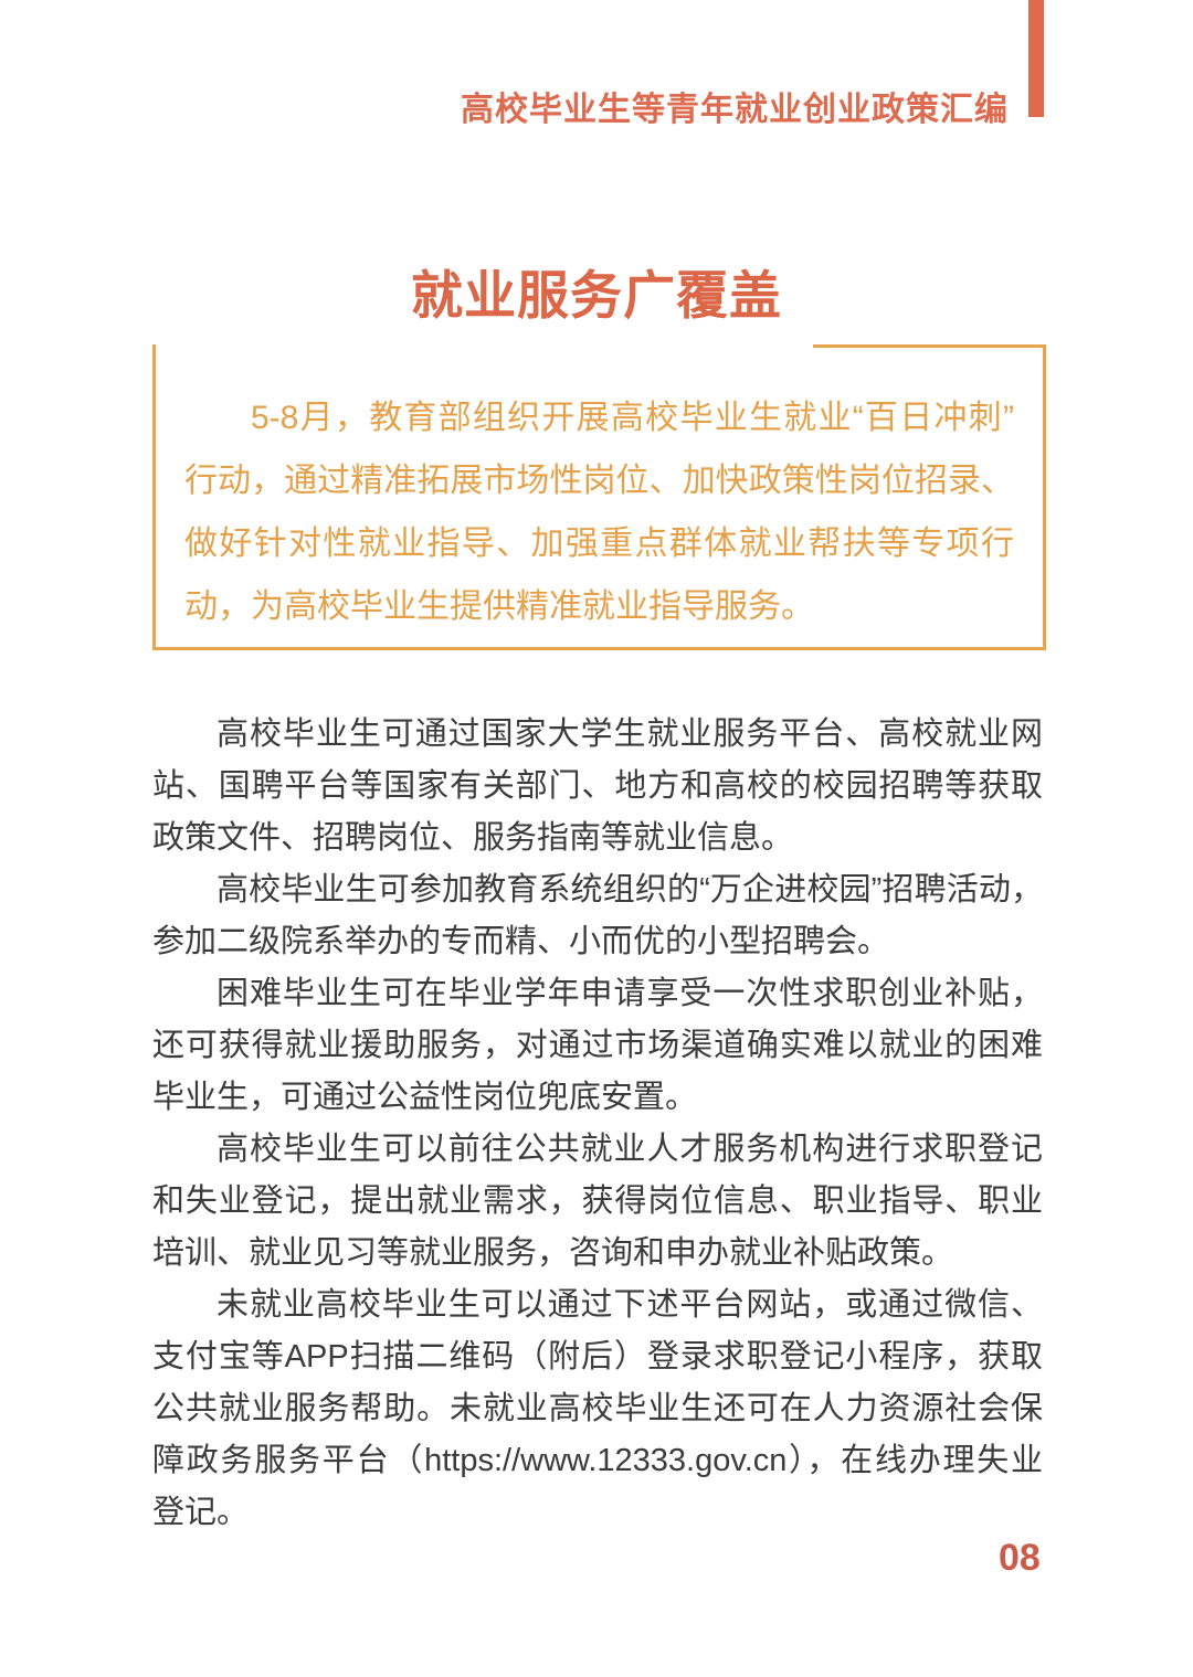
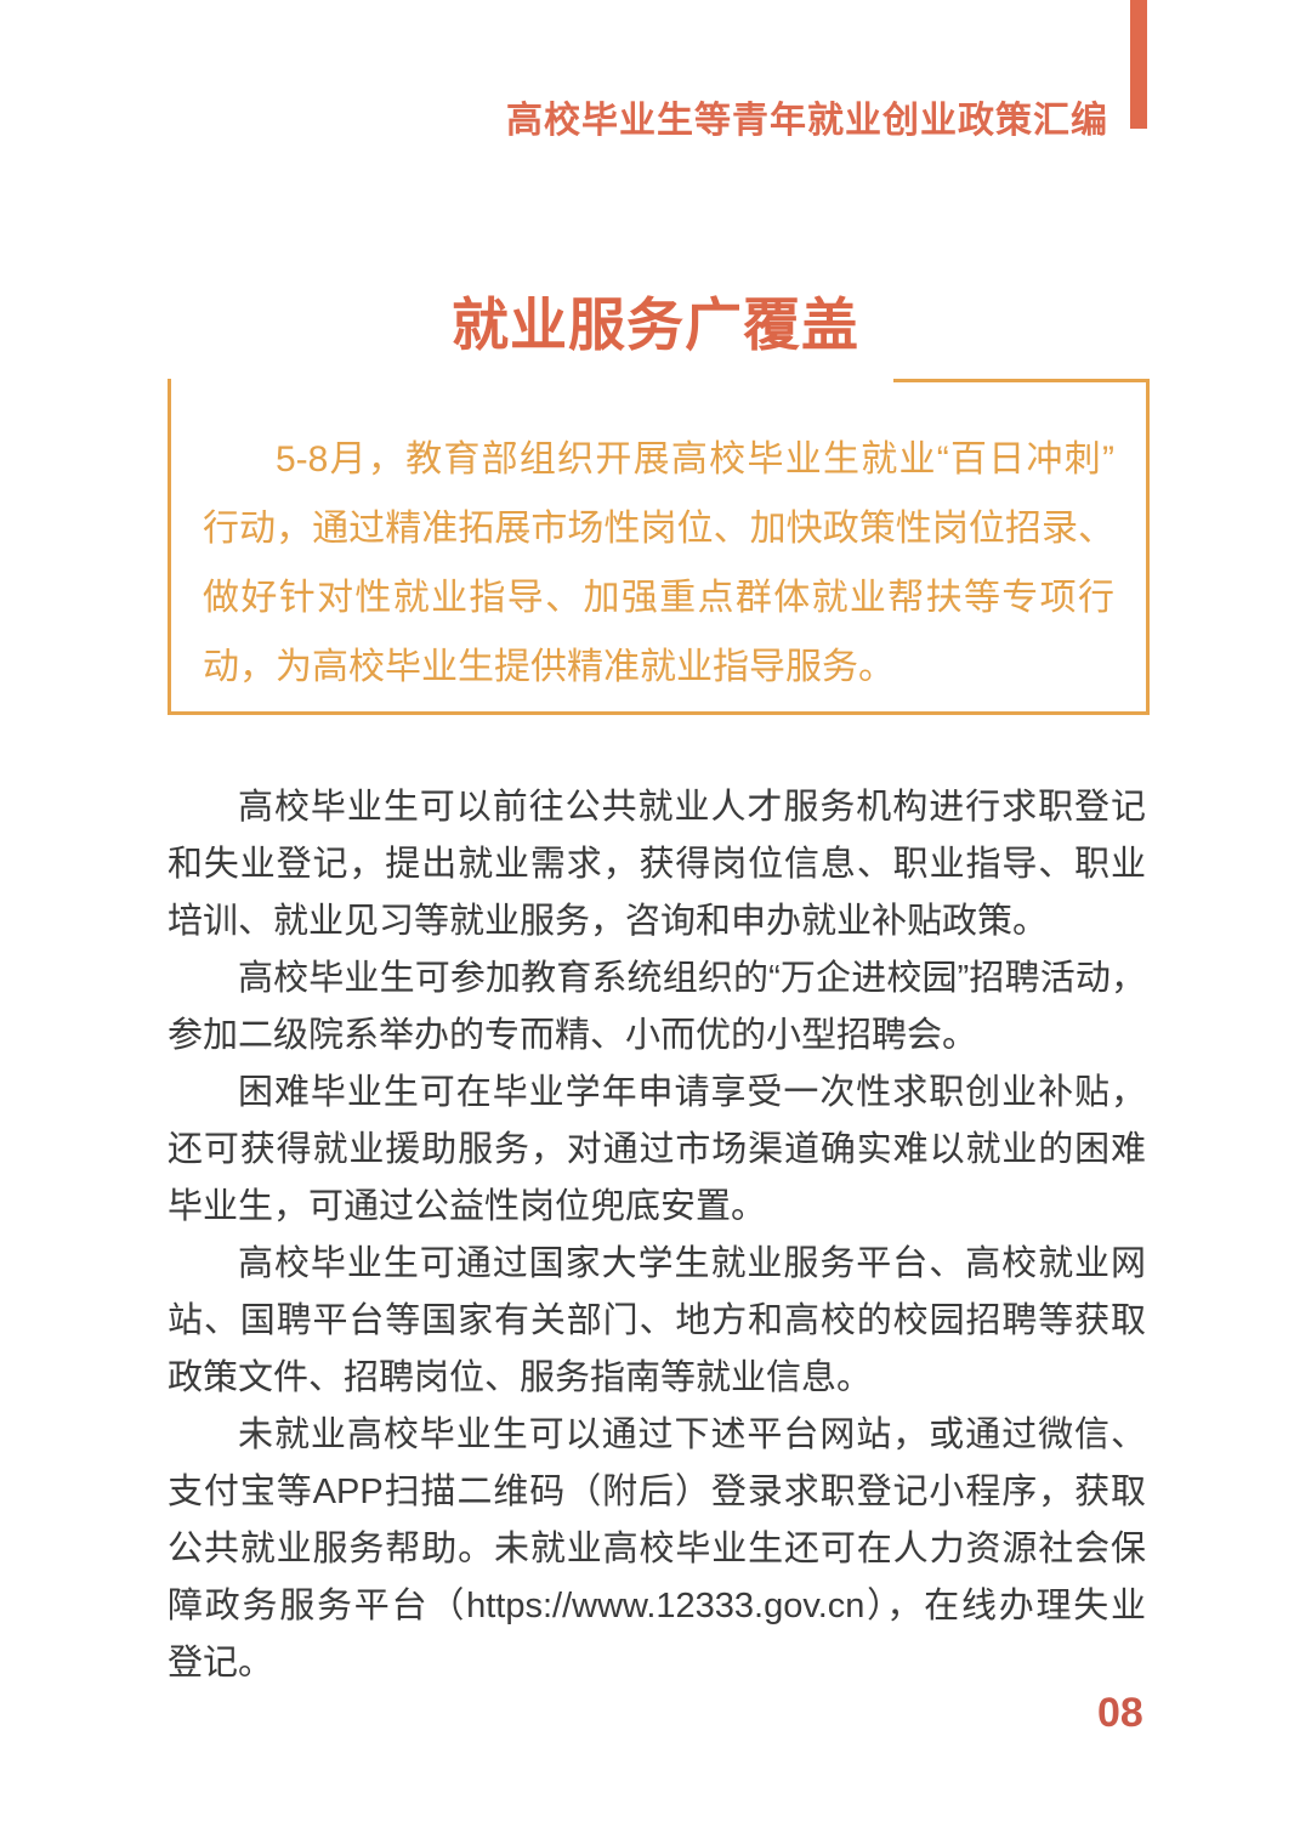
  高校毕业生等青年就业创业政策汇编
  就业服务广覆盖
  5-8月，教育部组织开展高校毕业生就业“百日冲刺”行动，通过精准拓展市场性岗位、加快政策性岗位招录、做好针对性就业指导、加强重点群体就业帮扶等专项行动，为高校毕业生提供精准就业指导服务。
- 高校毕业生可通过国家大学生就业服务平台、高校就业网站、国聘平台等国家有关部门、地方和高校的校园招聘等获取政策文件、招聘岗位、服务指南等就业信息。
+ 高校毕业生可以前往公共就业人才服务机构进行求职登记和失业登记，提出就业需求，获得岗位信息、职业指导、职业培训、就业见习等就业服务，咨询和申办就业补贴政策。
  高校毕业生可参加教育系统组织的“万企进校园”招聘活动，参加二级院系举办的专而精、小而优的小型招聘会。
  困难毕业生可在毕业学年申请享受一次性求职创业补贴，还可获得就业援助服务，对通过市场渠道确实难以就业的困难毕业生，可通过公益性岗位兜底安置。
- 高校毕业生可以前往公共就业人才服务机构进行求职登记和失业登记，提出就业需求，获得岗位信息、职业指导、职业培训、就业见习等就业服务，咨询和申办就业补贴政策。
+ 高校毕业生可通过国家大学生就业服务平台、高校就业网站、国聘平台等国家有关部门、地方和高校的校园招聘等获取政策文件、招聘岗位、服务指南等就业信息。
  未就业高校毕业生可以通过下述平台网站，或通过微信、支付宝等APP扫描二维码（附后）登录求职登记小程序，获取公共就业服务帮助。未就业高校毕业生还可在人力资源社会保障政务服务平台（https://www.12333.gov.cn），在线办理失业登记。
  08
